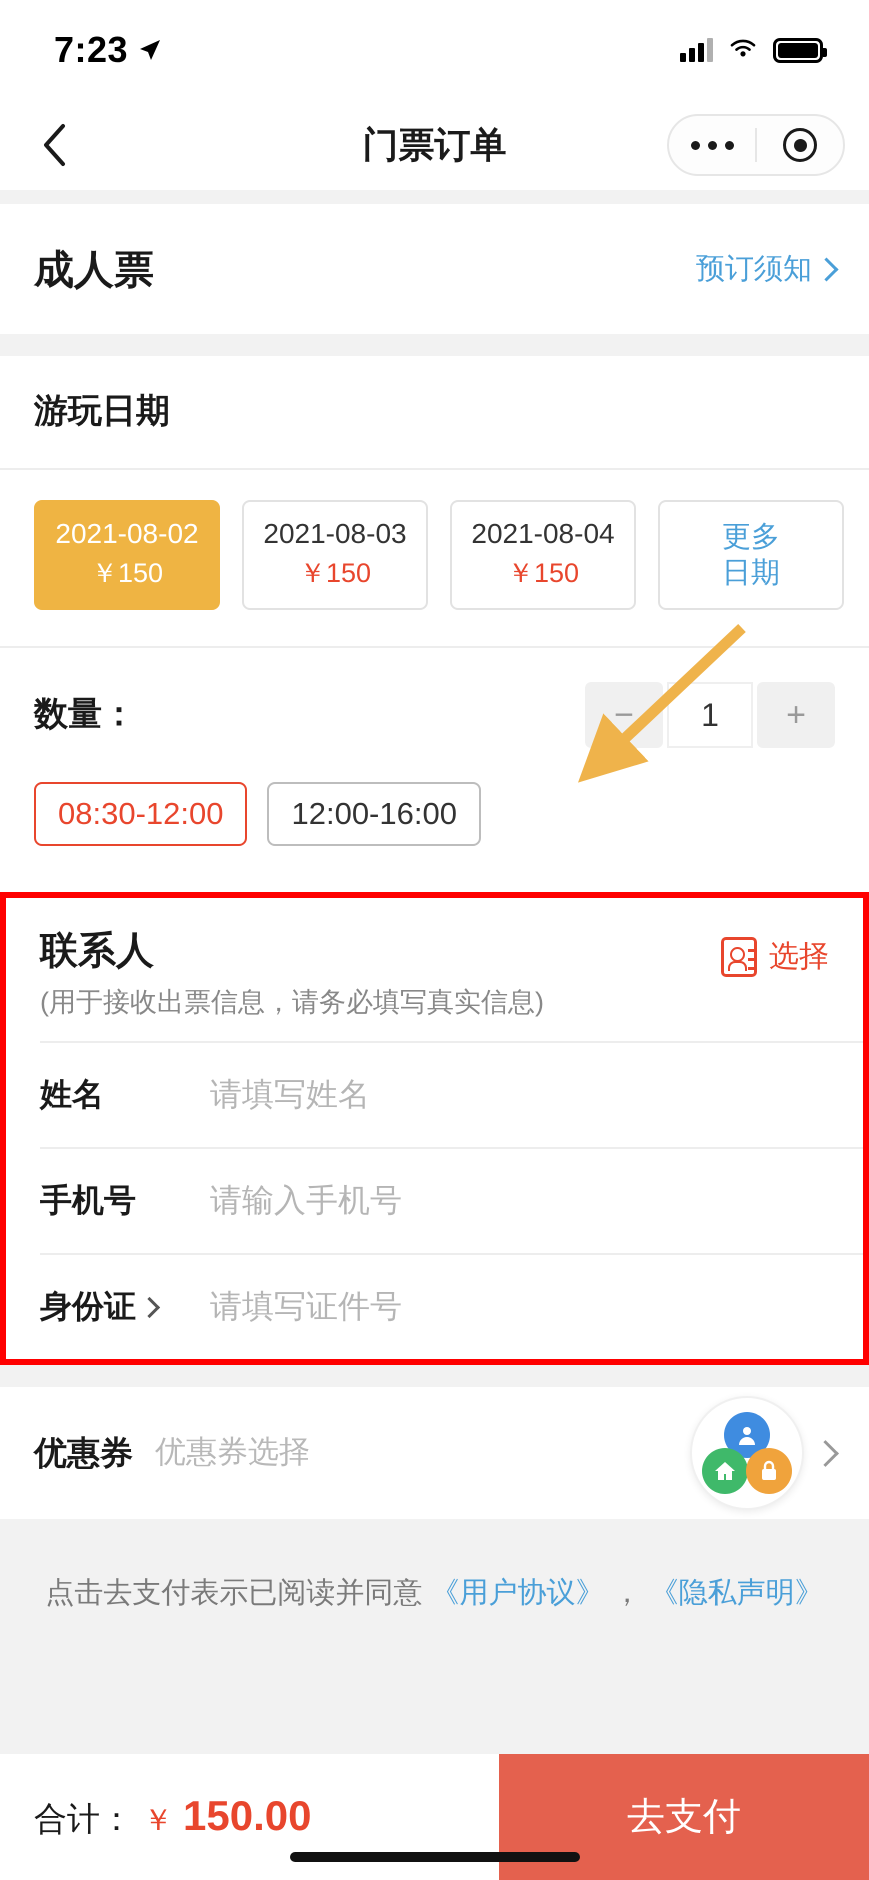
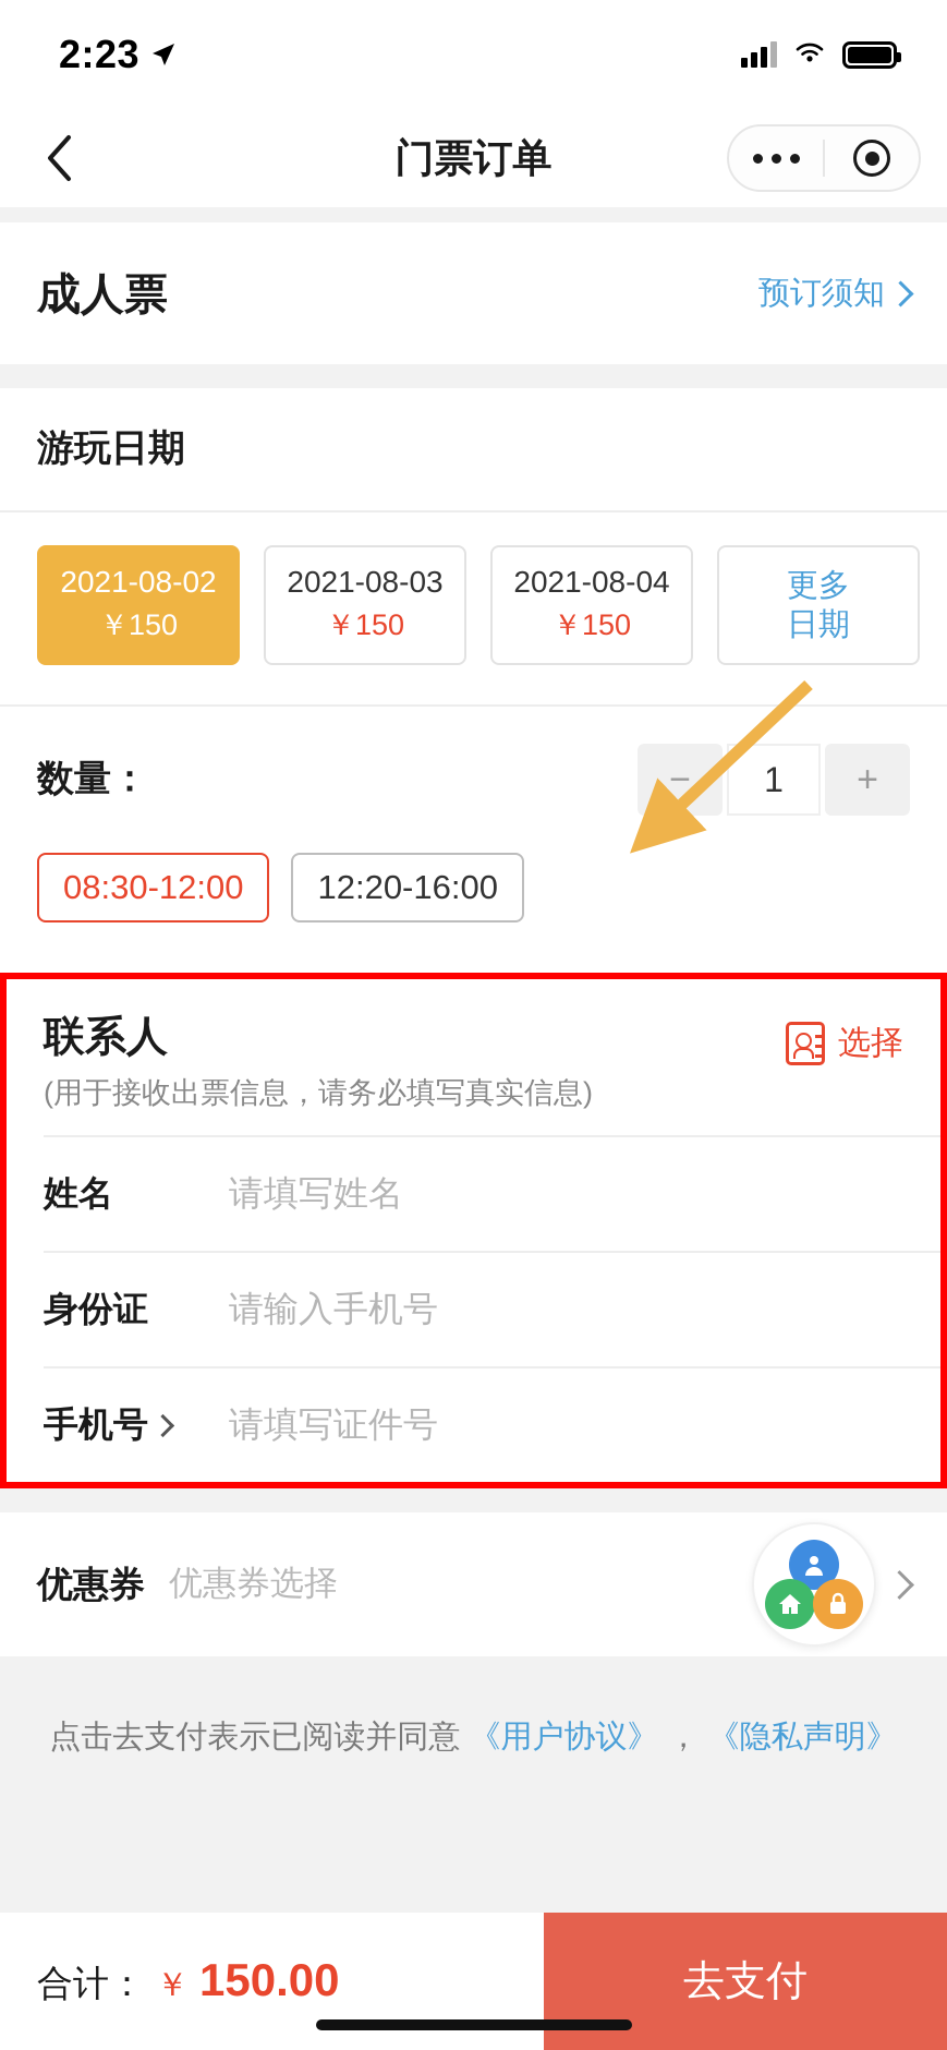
- 7:23
+ 2:23
  门票订单
  成人票
  预订须知
  游玩日期
  2021-08-02
  ￥150
  2021-08-03
  ￥150
  2021-08-04
  ￥150
  更多
  日期
  数量：
  −
  1
  +
  08:30-12:00
- 12:00-16:00
+ 12:20-16:00
  联系人
  (用于接收出票信息，请务必填写真实信息)
  选择
  姓名
  请填写姓名
- 手机号
+ 身份证
  请输入手机号
- 身份证
+ 手机号
  请填写证件号
  优惠券
  优惠券选择
  点击去支付表示已阅读并同意 《用户协议》 ， 《隐私声明》
  合计：
  ￥
  150.00
  去支付
